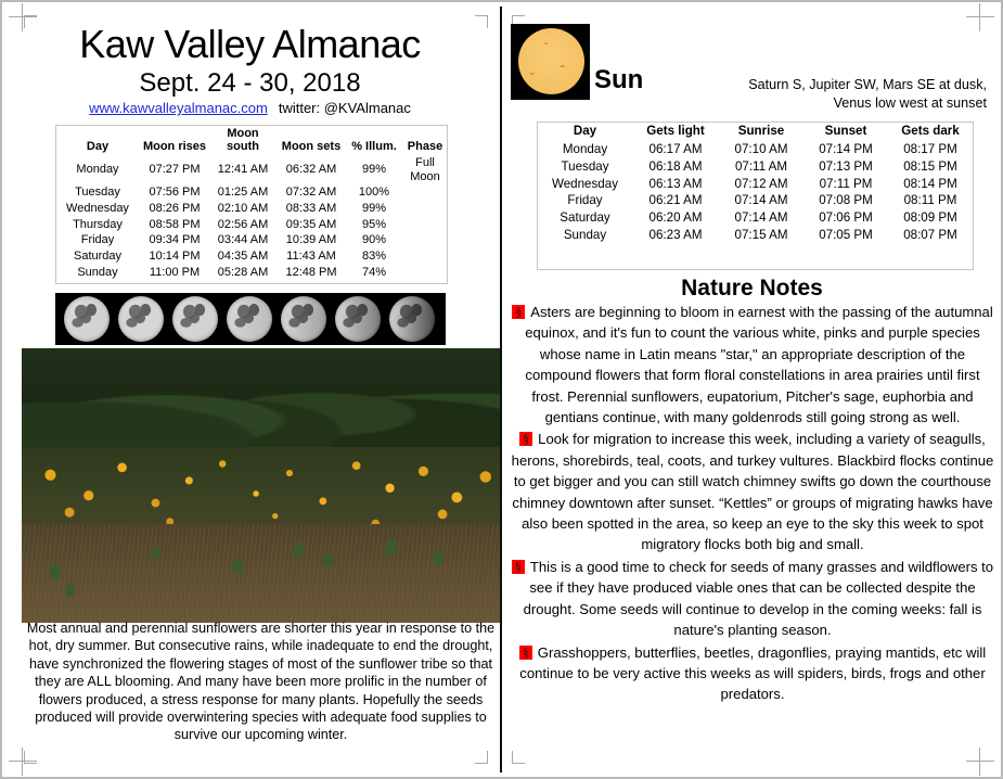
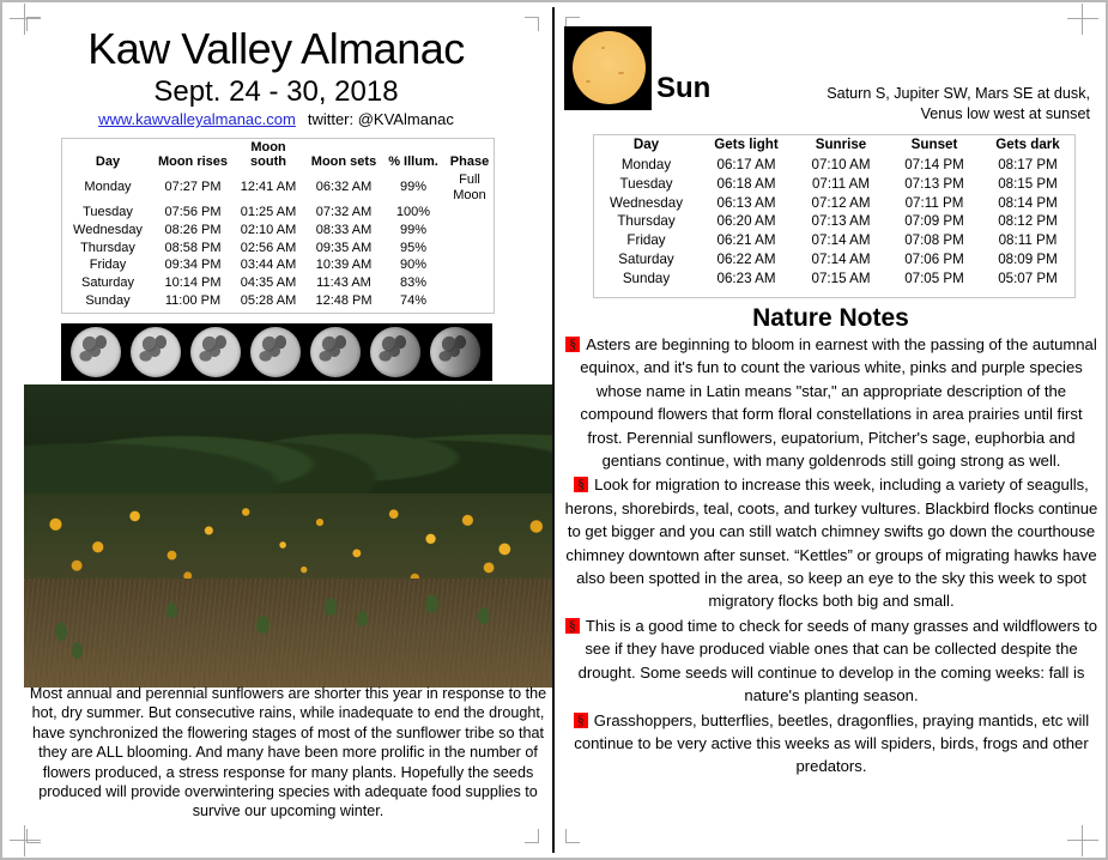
  Kaw Valley Almanac
  Sept. 24 - 30, 2018
  www.kawvalleyalmanac.com twitter: @KVAlmanac
  Day	Moon rises	Moonsouth	Moon sets	% Illum.	Phase
  Monday	07:27 PM	12:41 AM	06:32 AM	99%	Full Moon
  Tuesday	07:56 PM	01:25 AM	07:32 AM	100%
  Wednesday	08:26 PM	02:10 AM	08:33 AM	99%
  Thursday	08:58 PM	02:56 AM	09:35 AM	95%
  Friday	09:34 PM	03:44 AM	10:39 AM	90%
  Saturday	10:14 PM	04:35 AM	11:43 AM	83%
  Sunday	11:00 PM	05:28 AM	12:48 PM	74%
  Most annual and perennial sunflowers are shorter this year in response to the hot, dry summer. But consecutive rains, while inadequate to end the drought, have synchronized the flowering stages of most of the sunflower tribe so that they are ALL blooming. And many have been more prolific in the number of flowers produced, a stress response for many plants. Hopefully the seeds produced will provide overwintering species with adequate food supplies to survive our upcoming winter.
  Sun
  Saturn S, Jupiter SW, Mars SE at dusk,
  Venus low west at sunset
  Day	Gets light	Sunrise	Sunset	Gets dark
  Monday	06:17 AM	07:10 AM	07:14 PM	08:17 PM
  Tuesday	06:18 AM	07:11 AM	07:13 PM	08:15 PM
  Wednesday	06:13 AM	07:12 AM	07:11 PM	08:14 PM
+ Thursday	06:20 AM	07:13 AM	07:09 PM	08:12 PM
  Friday	06:21 AM	07:14 AM	07:08 PM	08:11 PM
- Saturday	06:20 AM	07:14 AM	07:06 PM	08:09 PM
+ Saturday	06:22 AM	07:14 AM	07:06 PM	08:09 PM
- Sunday	06:23 AM	07:15 AM	07:05 PM	08:07 PM
+ Sunday	06:23 AM	07:15 AM	07:05 PM	05:07 PM
  Nature Notes
  § Asters are beginning to bloom in earnest with the passing of the autumnal equinox, and it's fun to count the various white, pinks and purple species whose name in Latin means "star," an appropriate description of the compound flowers that form floral constellations in area prairies until first frost. Perennial sunflowers, eupatorium, Pitcher's sage, euphorbia and gentians continue, with many goldenrods still going strong as well.
  § Look for migration to increase this week, including a variety of seagulls, herons, shorebirds, teal, coots, and turkey vultures. Blackbird flocks continue to get bigger and you can still watch chimney swifts go down the courthouse chimney downtown after sunset. “Kettles” or groups of migrating hawks have also been spotted in the area, so keep an eye to the sky this week to spot migratory flocks both big and small.
  § This is a good time to check for seeds of many grasses and wildflowers to see if they have produced viable ones that can be collected despite the drought. Some seeds will continue to develop in the coming weeks: fall is nature's planting season.
  § Grasshoppers, butterflies, beetles, dragonflies, praying mantids, etc will continue to be very active this weeks as will spiders, birds, frogs and other predators.
